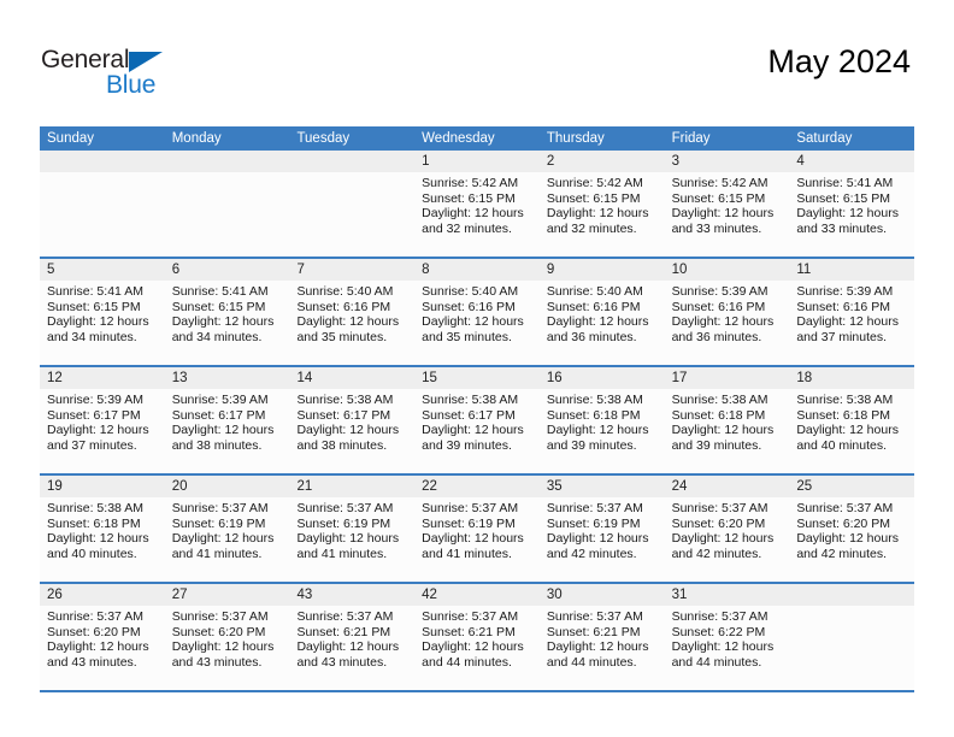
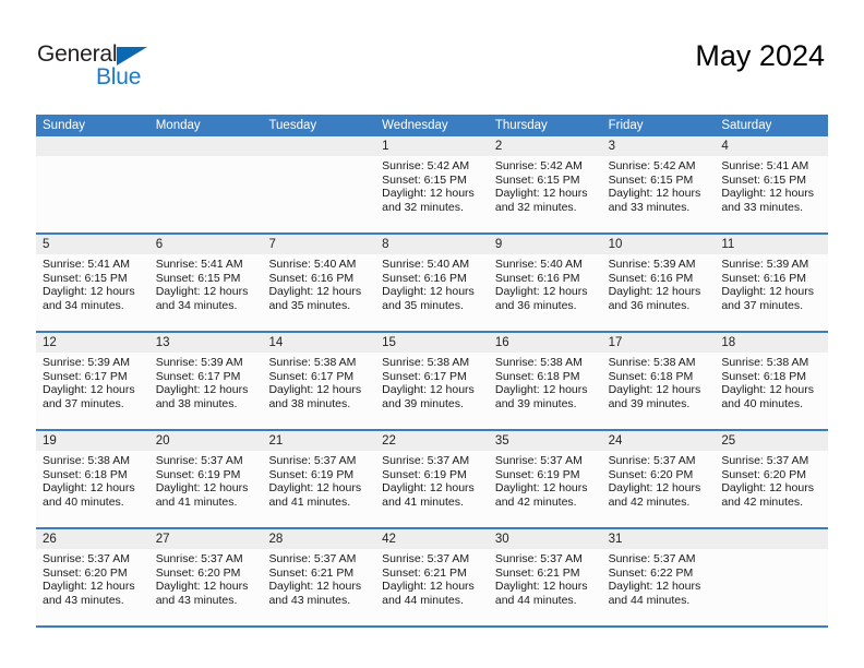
  General
  Blue
  May 2024
  Sunday
  Monday
  Tuesday
  Wednesday
  Thursday
  Friday
  Saturday
  1
  Sunrise: 5:42 AM
  Sunset: 6:15 PM
  Daylight: 12 hours
  and 32 minutes.
  2
  Sunrise: 5:42 AM
  Sunset: 6:15 PM
  Daylight: 12 hours
  and 32 minutes.
  3
  Sunrise: 5:42 AM
  Sunset: 6:15 PM
  Daylight: 12 hours
  and 33 minutes.
  4
  Sunrise: 5:41 AM
  Sunset: 6:15 PM
  Daylight: 12 hours
  and 33 minutes.
  5
  Sunrise: 5:41 AM
  Sunset: 6:15 PM
  Daylight: 12 hours
  and 34 minutes.
  6
  Sunrise: 5:41 AM
  Sunset: 6:15 PM
  Daylight: 12 hours
  and 34 minutes.
  7
  Sunrise: 5:40 AM
  Sunset: 6:16 PM
  Daylight: 12 hours
  and 35 minutes.
  8
  Sunrise: 5:40 AM
  Sunset: 6:16 PM
  Daylight: 12 hours
  and 35 minutes.
  9
  Sunrise: 5:40 AM
  Sunset: 6:16 PM
  Daylight: 12 hours
  and 36 minutes.
  10
  Sunrise: 5:39 AM
  Sunset: 6:16 PM
  Daylight: 12 hours
  and 36 minutes.
  11
  Sunrise: 5:39 AM
  Sunset: 6:16 PM
  Daylight: 12 hours
  and 37 minutes.
  12
  Sunrise: 5:39 AM
  Sunset: 6:17 PM
  Daylight: 12 hours
  and 37 minutes.
  13
  Sunrise: 5:39 AM
  Sunset: 6:17 PM
  Daylight: 12 hours
  and 38 minutes.
  14
  Sunrise: 5:38 AM
  Sunset: 6:17 PM
  Daylight: 12 hours
  and 38 minutes.
  15
  Sunrise: 5:38 AM
  Sunset: 6:17 PM
  Daylight: 12 hours
  and 39 minutes.
  16
  Sunrise: 5:38 AM
  Sunset: 6:18 PM
  Daylight: 12 hours
  and 39 minutes.
  17
  Sunrise: 5:38 AM
  Sunset: 6:18 PM
  Daylight: 12 hours
  and 39 minutes.
  18
  Sunrise: 5:38 AM
  Sunset: 6:18 PM
  Daylight: 12 hours
  and 40 minutes.
  19
  Sunrise: 5:38 AM
  Sunset: 6:18 PM
  Daylight: 12 hours
  and 40 minutes.
  20
  Sunrise: 5:37 AM
  Sunset: 6:19 PM
  Daylight: 12 hours
  and 41 minutes.
  21
  Sunrise: 5:37 AM
  Sunset: 6:19 PM
  Daylight: 12 hours
  and 41 minutes.
  22
  Sunrise: 5:37 AM
  Sunset: 6:19 PM
  Daylight: 12 hours
  and 41 minutes.
  35
  Sunrise: 5:37 AM
  Sunset: 6:19 PM
  Daylight: 12 hours
  and 42 minutes.
  24
  Sunrise: 5:37 AM
  Sunset: 6:20 PM
  Daylight: 12 hours
  and 42 minutes.
  25
  Sunrise: 5:37 AM
  Sunset: 6:20 PM
  Daylight: 12 hours
  and 42 minutes.
  26
  Sunrise: 5:37 AM
  Sunset: 6:20 PM
  Daylight: 12 hours
  and 43 minutes.
  27
  Sunrise: 5:37 AM
  Sunset: 6:20 PM
  Daylight: 12 hours
  and 43 minutes.
- 43
+ 28
  Sunrise: 5:37 AM
  Sunset: 6:21 PM
  Daylight: 12 hours
  and 43 minutes.
  42
  Sunrise: 5:37 AM
  Sunset: 6:21 PM
  Daylight: 12 hours
  and 44 minutes.
  30
  Sunrise: 5:37 AM
  Sunset: 6:21 PM
  Daylight: 12 hours
  and 44 minutes.
  31
  Sunrise: 5:37 AM
  Sunset: 6:22 PM
  Daylight: 12 hours
  and 44 minutes.
